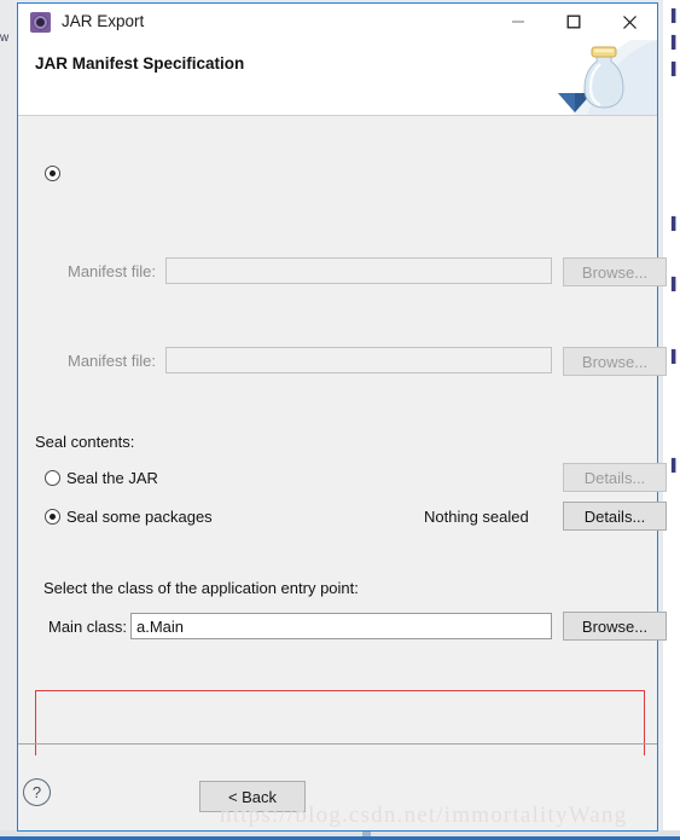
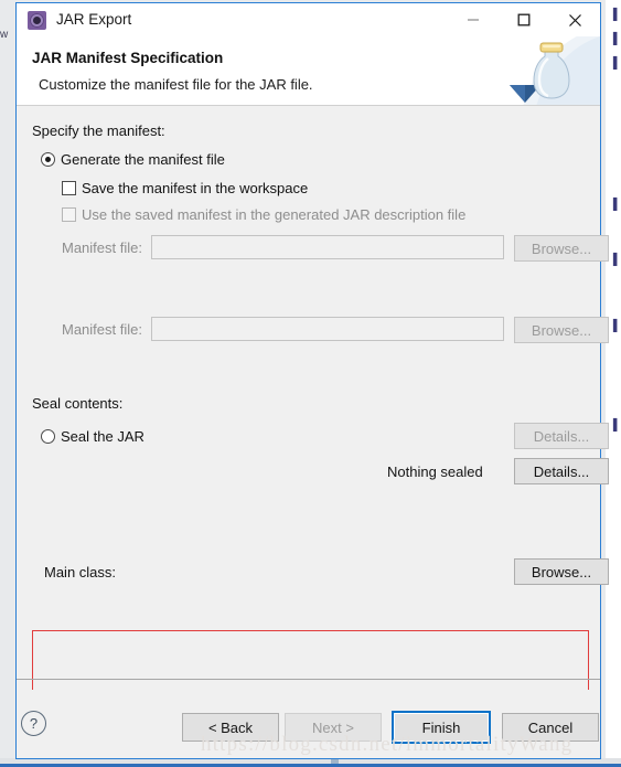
  w
  ▌
  ▌
  ▌
  ▌
  ▌
  ▌
  ▌
  JAR Export
  JAR Manifest Specification
+ Customize the manifest file for the JAR file.
+ Specify the manifest:
+ Generate the manifest file
+ Save the manifest in the workspace
+ Use the saved manifest in the generated JAR description file
  Manifest file:
  Browse...
  Manifest file:
  Browse...
  Seal contents:
  Seal the JAR
  Details...
- Seal some packages
  Nothing sealed
  Details...
- Select the class of the application entry point:
  Main class:
- a.Main
  Browse...
  ?
  < Back
+ Next >
+ Finish
+ Cancel
  https://blog.csdn.net/immortalityWang
